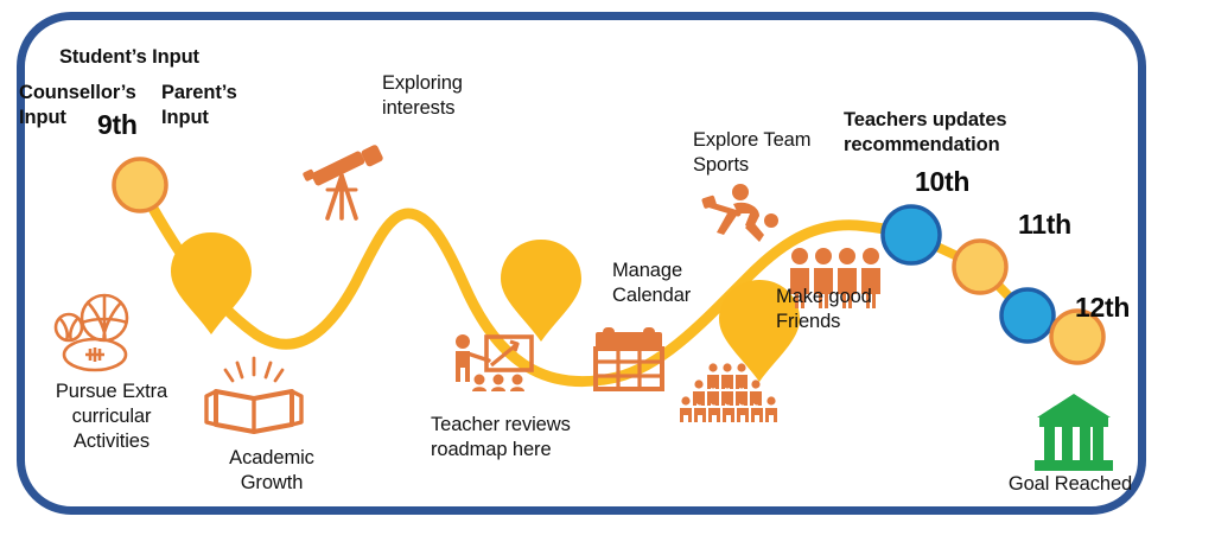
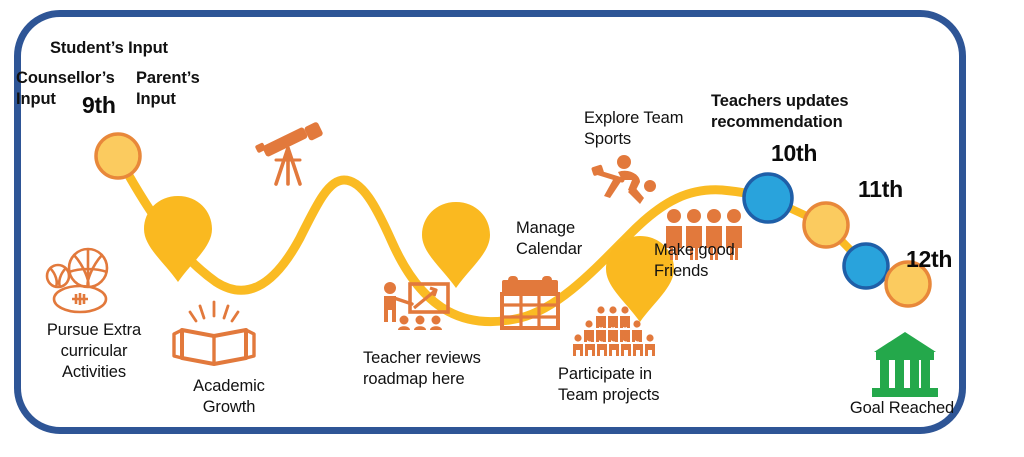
  Student’s Input
  Counsellor’s
  Input
  Parent’s
  Input
  Teachers updates
  recommendation
- Exploring
- interests
  Manage
  Calendar
  Explore Team
  Sports
  Pursue Extra
  curricular
  Activities
  Academic
  Growth
  Teacher reviews
  roadmap here
+ Participate in
+ Team projects
  Make good
  Friends
  Goal Reached
  9th
  10th
  11th
  12th
